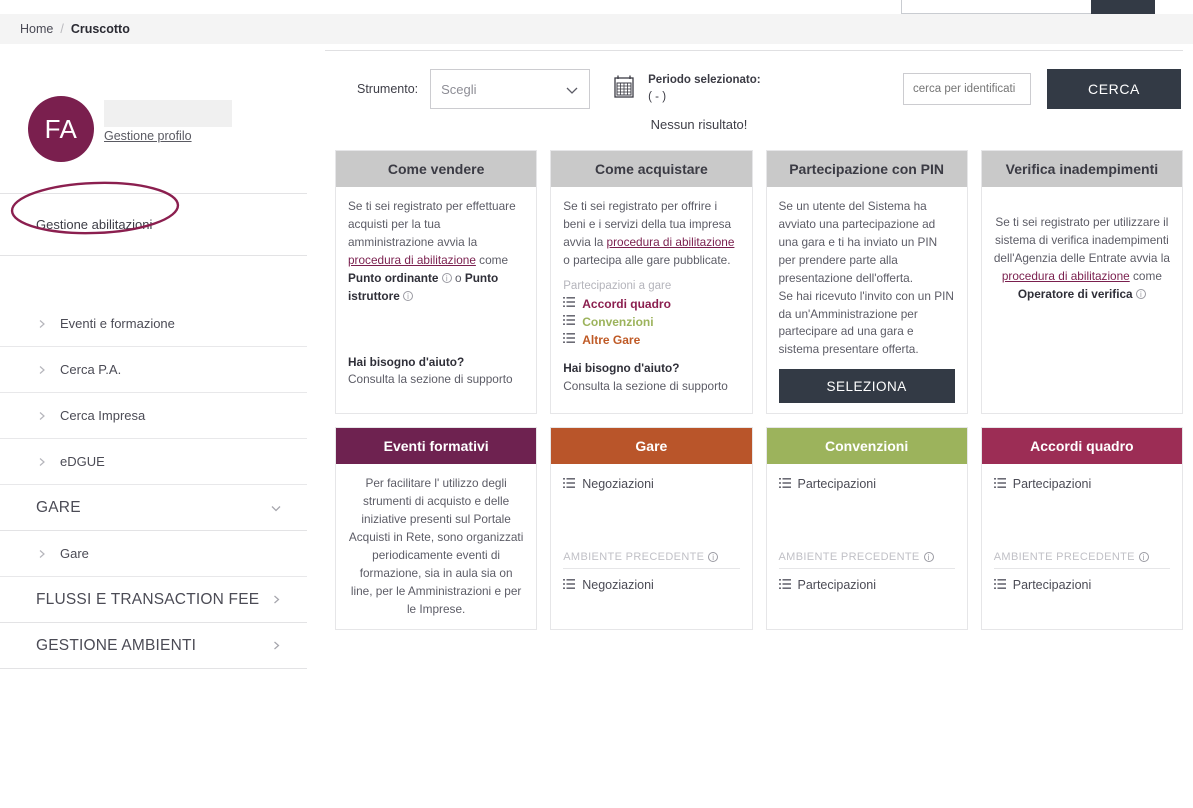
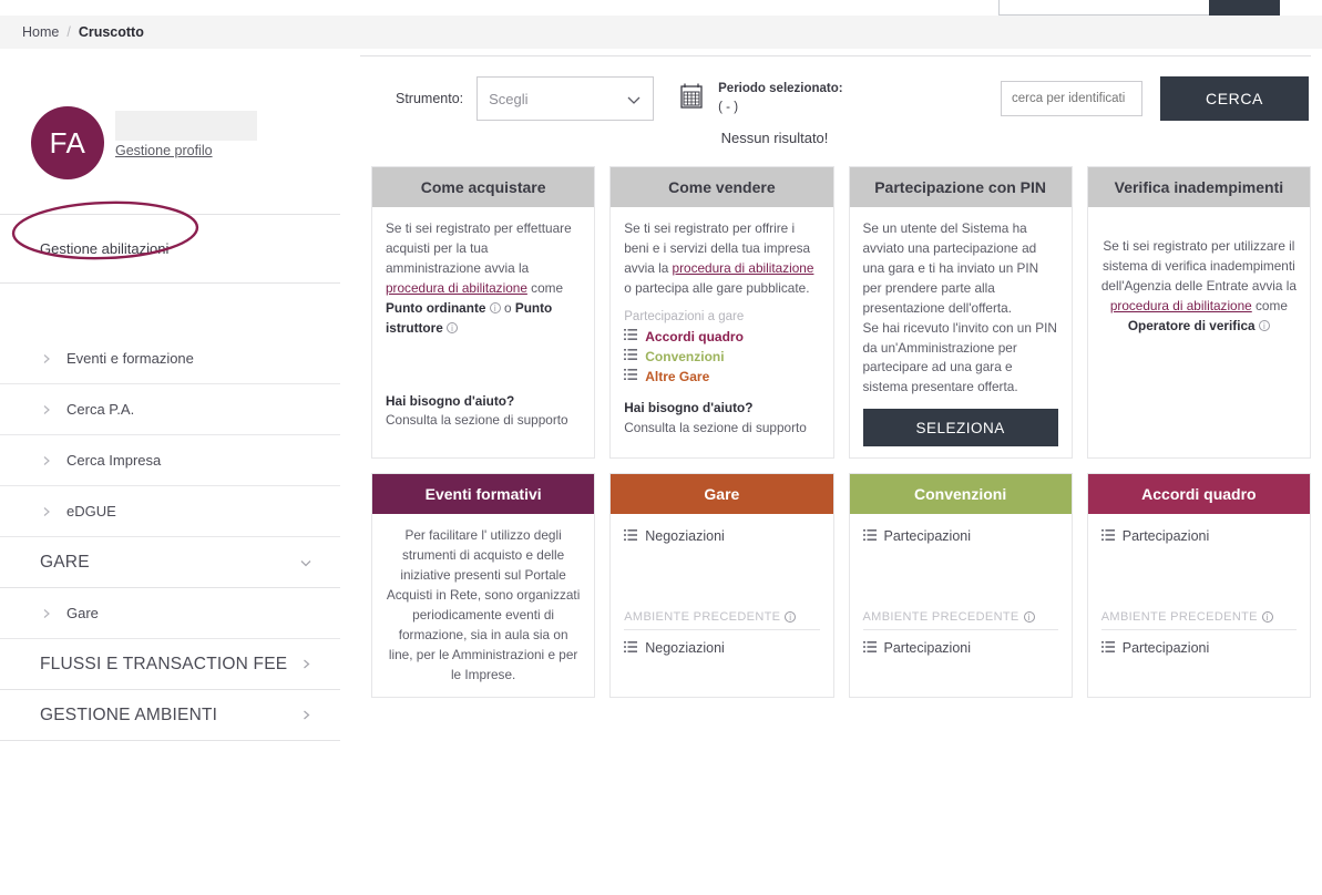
  Home
  /
  Cruscotto
  FA
  Gestione profilo
  Gestione abilitazion
  Eventi e formazione
  Cerca P.A.
  Cerca Impresa
  eDGUE
  GARE
  Gare
  FLUSSI E TRANSACTION FEE
  GESTIONE AMBIENTI
  Strumento:
  Scegli
  Periodo selezionato:
  ( - )
  cerca per identificati
  CERCA
  Nessun risultato!
- Come vendere
+ Come acquistare
  Se ti sei registrato per effettuare acquisti per la tua amministrazione avvia la procedura di abilitazione come Punto ordinante i o Punto istruttore i
  Hai bisogno d'aiuto?
  Consulta la sezione di supporto
- Come acquistare
+ Come vendere
  Se ti sei registrato per offrire i beni e i servizi della tua impresa avvia la procedura di abilitazione o partecipa alle gare pubblicate.
  Partecipazioni a gare
  Accordi quadro
  Convenzioni
  Altre Gare
  Hai bisogno d'aiuto?
  Consulta la sezione di supporto
  Partecipazione con PIN
  Se un utente del Sistema ha avviato una partecipazione ad una gara e ti ha inviato un PIN per prendere parte alla presentazione dell'offerta.
  Se hai ricevuto l'invito con un PIN da un'Amministrazione per partecipare ad una gara e sistema presentare offerta.
  SELEZIONA
  Verifica inadempimenti
  Se ti sei registrato per utilizzare il sistema di verifica inadempimenti dell'Agenzia delle Entrate avvia la procedura di abilitazione come Operatore di verifica i
  Eventi formativi
  Per facilitare l' utilizzo degli strumenti di acquisto e delle iniziative presenti sul Portale Acquisti in Rete, sono organizzati periodicamente eventi di formazione, sia in aula sia on line, per le Amministrazioni e per le Imprese.
  Gare
  Negoziazioni
  AMBIENTE PRECEDENTE
  i
  Negoziazioni
  Convenzioni
  Partecipazioni
  AMBIENTE PRECEDENTE
  i
  Partecipazioni
  Accordi quadro
  Partecipazioni
  AMBIENTE PRECEDENTE
  i
  Partecipazioni
